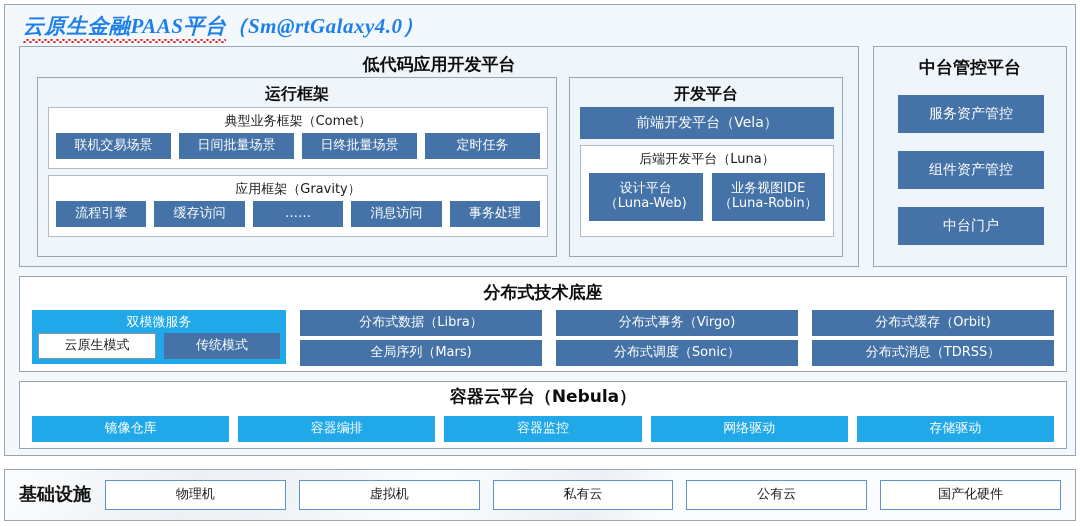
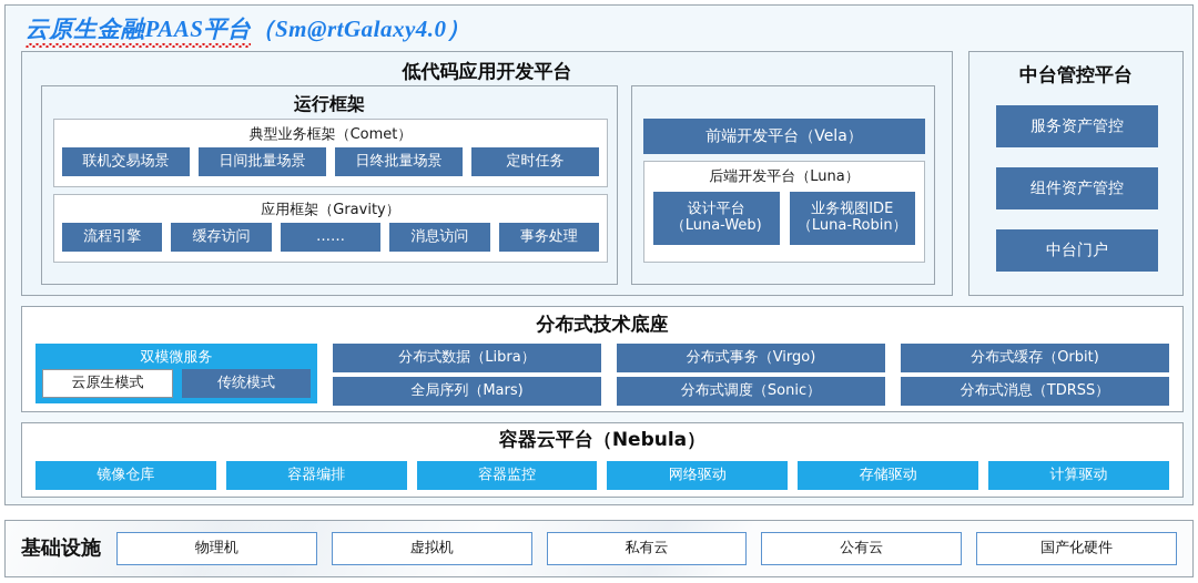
  云原生金融PAAS平台（Sm@rtGalaxy4.0）
  低代码应用开发平台
  运行框架
  典型业务框架（Comet）
  联机交易场景
  日间批量场景
  日终批量场景
  定时任务
  应用框架（Gravity）
  流程引擎
  缓存访问
  ……
  消息访问
  事务处理
- 开发平台
  前端开发平台（Vela）
  后端开发平台（Luna）
  设计平台
  （Luna-Web)
  业务视图IDE
  （Luna-Robin）
  中台管控平台
  服务资产管控
  组件资产管控
  中台门户
  分布式技术底座
  双模微服务
  云原生模式
  传统模式
  分布式数据（Libra）
  分布式事务（Virgo)
  分布式缓存（Orbit)
  全局序列（Mars)
  分布式调度（Sonic）
  分布式消息（TDRSS）
  容器云平台（Nebula）
  镜像仓库
  容器编排
  容器监控
  网络驱动
  存储驱动
+ 计算驱动
  基础设施
  物理机
  虚拟机
  私有云
  公有云
  国产化硬件
